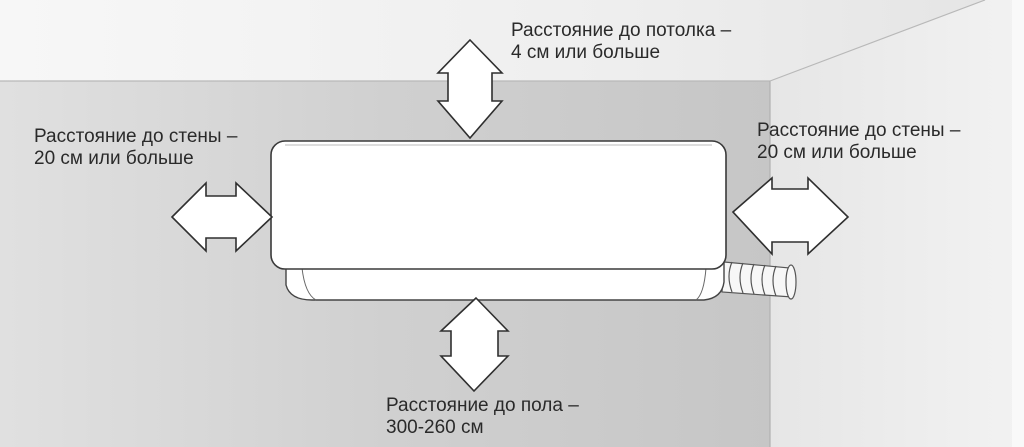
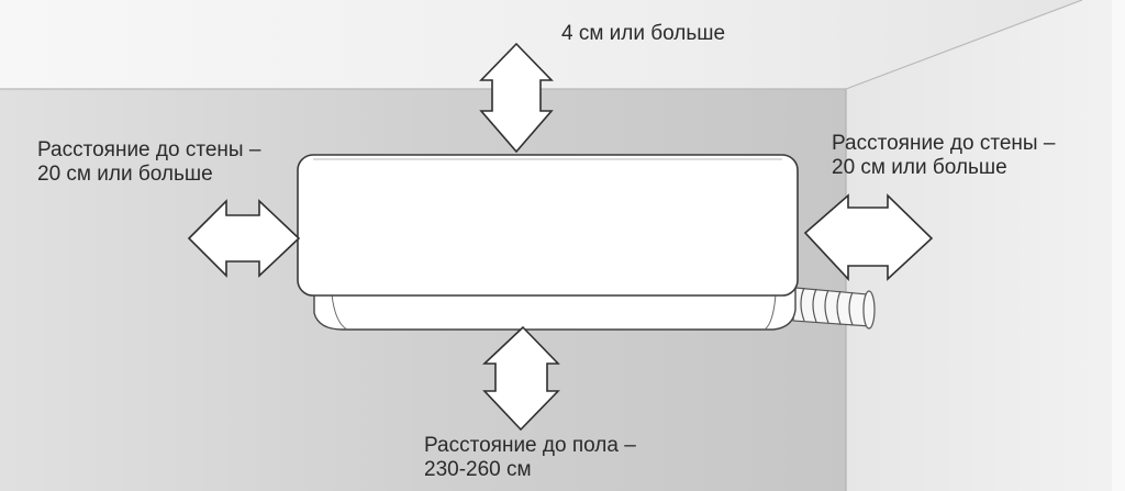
- Расстояние до потолка –
  4 см или больше
  Расстояние до стены –
  20 см или больше
  Расстояние до стены –
  20 см или больше
  Расстояние до пола –
- 300-260 см
+ 230-260 см
